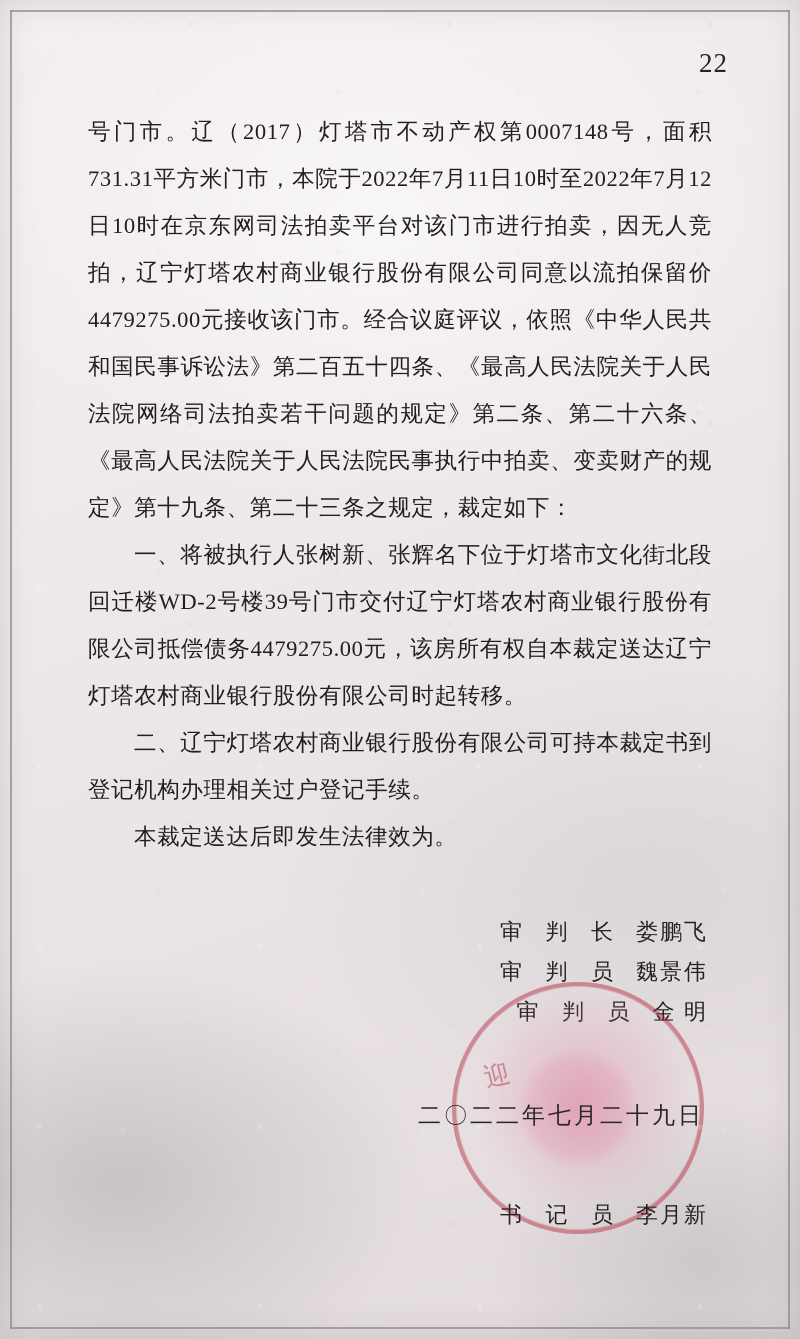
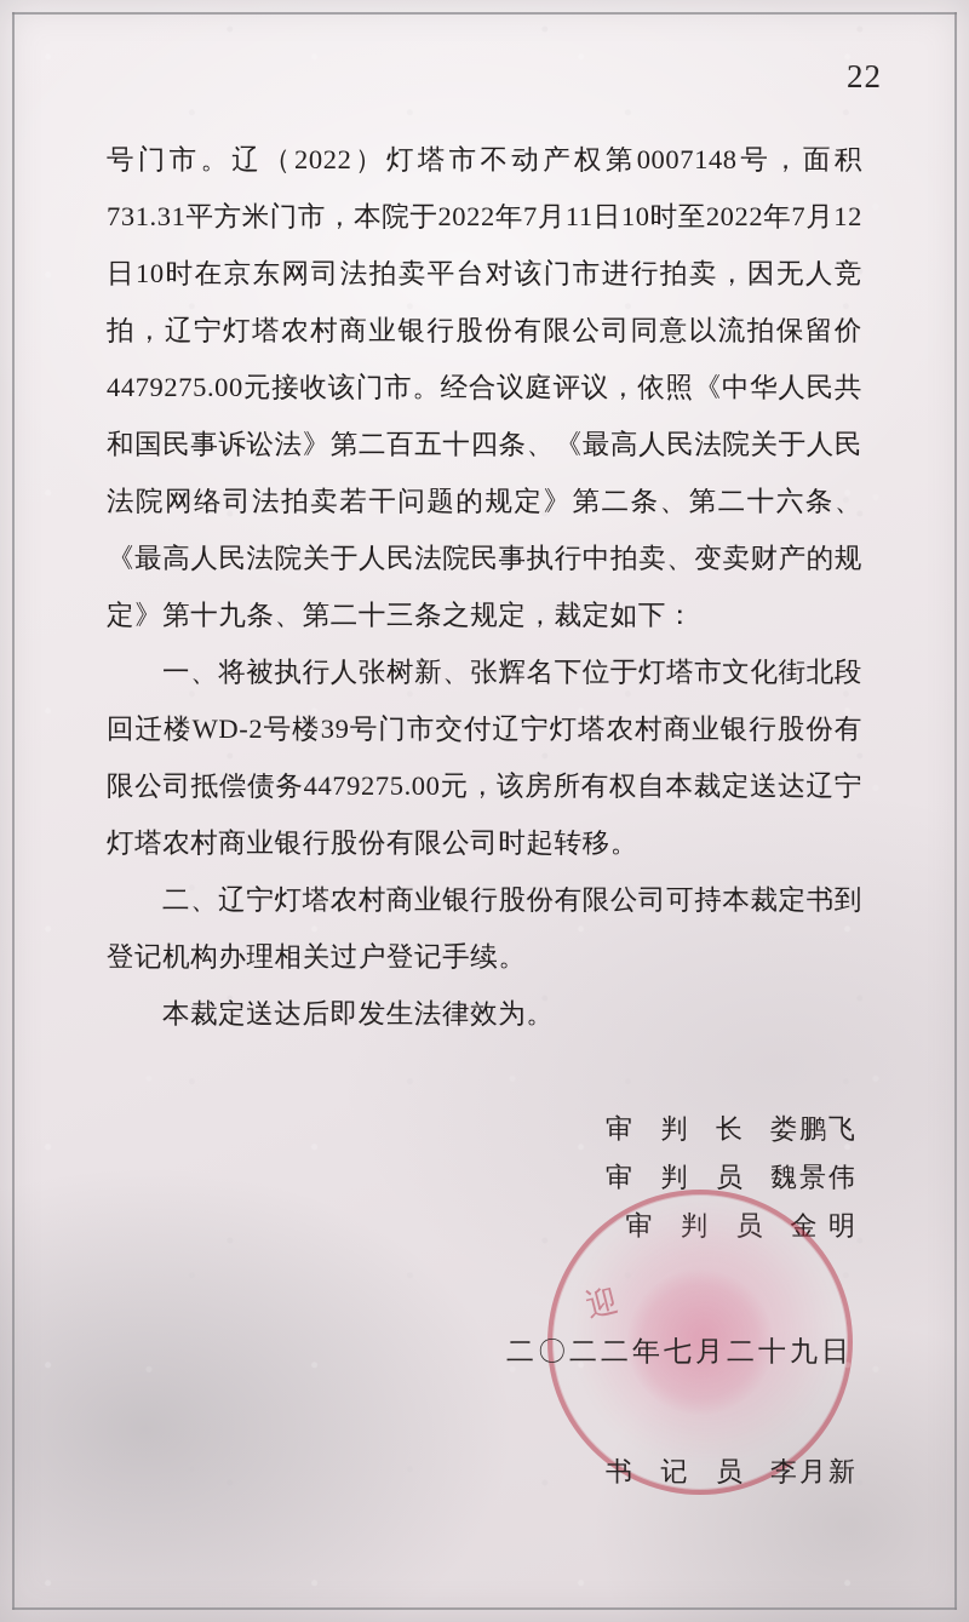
  22
- 号门市。辽（2017）灯塔市不动产权第0007148号，面积731.31平方米门市，本院于2022年7月11日10时至2022年7月12日10时在京东网司法拍卖平台对该门市进行拍卖，因无人竞拍，辽宁灯塔农村商业银行股份有限公司同意以流拍保留价4479275.00元接收该门市。经合议庭评议，依照《中华人民共和国民事诉讼法》第二百五十四条、《最高人民法院关于人民法院网络司法拍卖若干问题的规定》第二条、第二十六条、《最高人民法院关于人民法院民事执行中拍卖、变卖财产的规定》第十九条、第二十三条之规定，裁定如下：
+ 号门市。辽（2022）灯塔市不动产权第0007148号，面积731.31平方米门市，本院于2022年7月11日10时至2022年7月12日10时在京东网司法拍卖平台对该门市进行拍卖，因无人竞拍，辽宁灯塔农村商业银行股份有限公司同意以流拍保留价4479275.00元接收该门市。经合议庭评议，依照《中华人民共和国民事诉讼法》第二百五十四条、《最高人民法院关于人民法院网络司法拍卖若干问题的规定》第二条、第二十六条、《最高人民法院关于人民法院民事执行中拍卖、变卖财产的规定》第十九条、第二十三条之规定，裁定如下：
  一、将被执行人张树新、张辉名下位于灯塔市文化街北段回迁楼WD-2号楼39号门市交付辽宁灯塔农村商业银行股份有限公司抵偿债务4479275.00元，该房所有权自本裁定送达辽宁灯塔农村商业银行股份有限公司时起转移。
  二、辽宁灯塔农村商业银行股份有限公司可持本裁定书到登记机构办理相关过户登记手续。
  本裁定送达后即发生法律效为。
  审 判 长 娄鹏飞
  审 判 员 魏景伟
  审 判 员 金 明
  二〇二二年七月二十九日
  书 记 员 李月新
